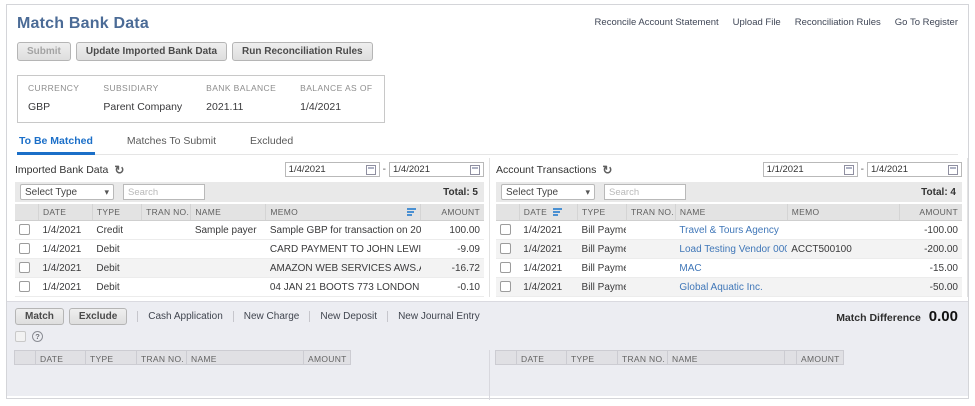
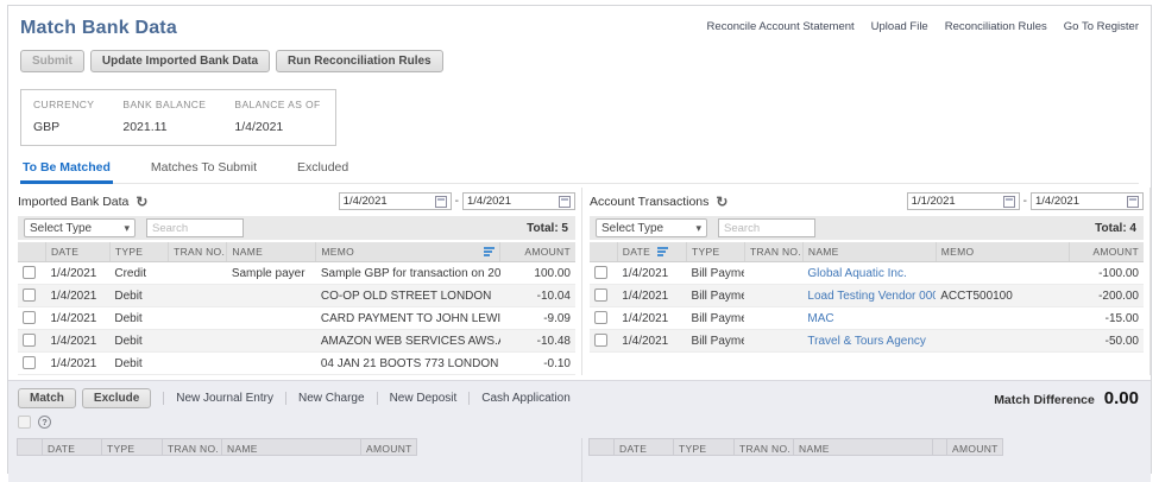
  Match Bank Data
  Reconcile Account Statement
  Upload File
  Reconciliation Rules
  Go To Register
  Submit
  Update Imported Bank Data
  Run Reconciliation Rules
  CURRENCY
  GBP
- SUBSIDIARY
- Parent Company
  BANK BALANCE
  2021.11
  BALANCE AS OF
  1/4/2021
  To Be Matched
  Matches To Submit
  Excluded
  Imported Bank Data
  1/4/2021
  -
  1/4/2021
  Select Type
  Search
  Total: 5
  	DATE	TYPE	TRAN NO.	NAME	MEMO	AMOUNT
  	1/4/2021	Credit		Sample payer	Sample GBP for transaction on 20	100.00
+ 	1/4/2021	Debit			CO-OP OLD STREET LONDON	-10.04
  	1/4/2021	Debit			CARD PAYMENT TO JOHN LEWI	-9.09
- 	1/4/2021	Debit			AMAZON WEB SERVICES AWS.	-16.72
+ 	1/4/2021	Debit			AMAZON WEB SERVICES AWS.	-10.48
  	1/4/2021	Debit			04 JAN 21 BOOTS 773 LONDON	-0.10
  Account Transactions
  1/1/2021
  -
  1/4/2021
  Select Type
  Search
  Total: 4
  	DATE	TYPE	TRAN NO.	NAME	MEMO	AMOUNT
- 	1/4/2021	Bill Payme		Travel & Tours Agency		-100.00
+ 	1/4/2021	Bill Payme		Global Aquatic Inc.		-100.00
  	1/4/2021	Bill Payme		Load Testing Vendor 000	ACCT500100	-200.00
  	1/4/2021	Bill Payme		MAC		-15.00
- 	1/4/2021	Bill Payme		Global Aquatic Inc.		-50.00
+ 	1/4/2021	Bill Payme		Travel & Tours Agency		-50.00
  Match
  Exclude
- Cash Application
+ New Journal Entry
  New Charge
  New Deposit
- New Journal Entry
+ Cash Application
  Match Difference
  0.00
  DATE
  TYPE
  TRAN NO.
  NAME
  AMOUNT
  DATE
  TYPE
  TRAN NO.
  NAME
  AMOUNT
